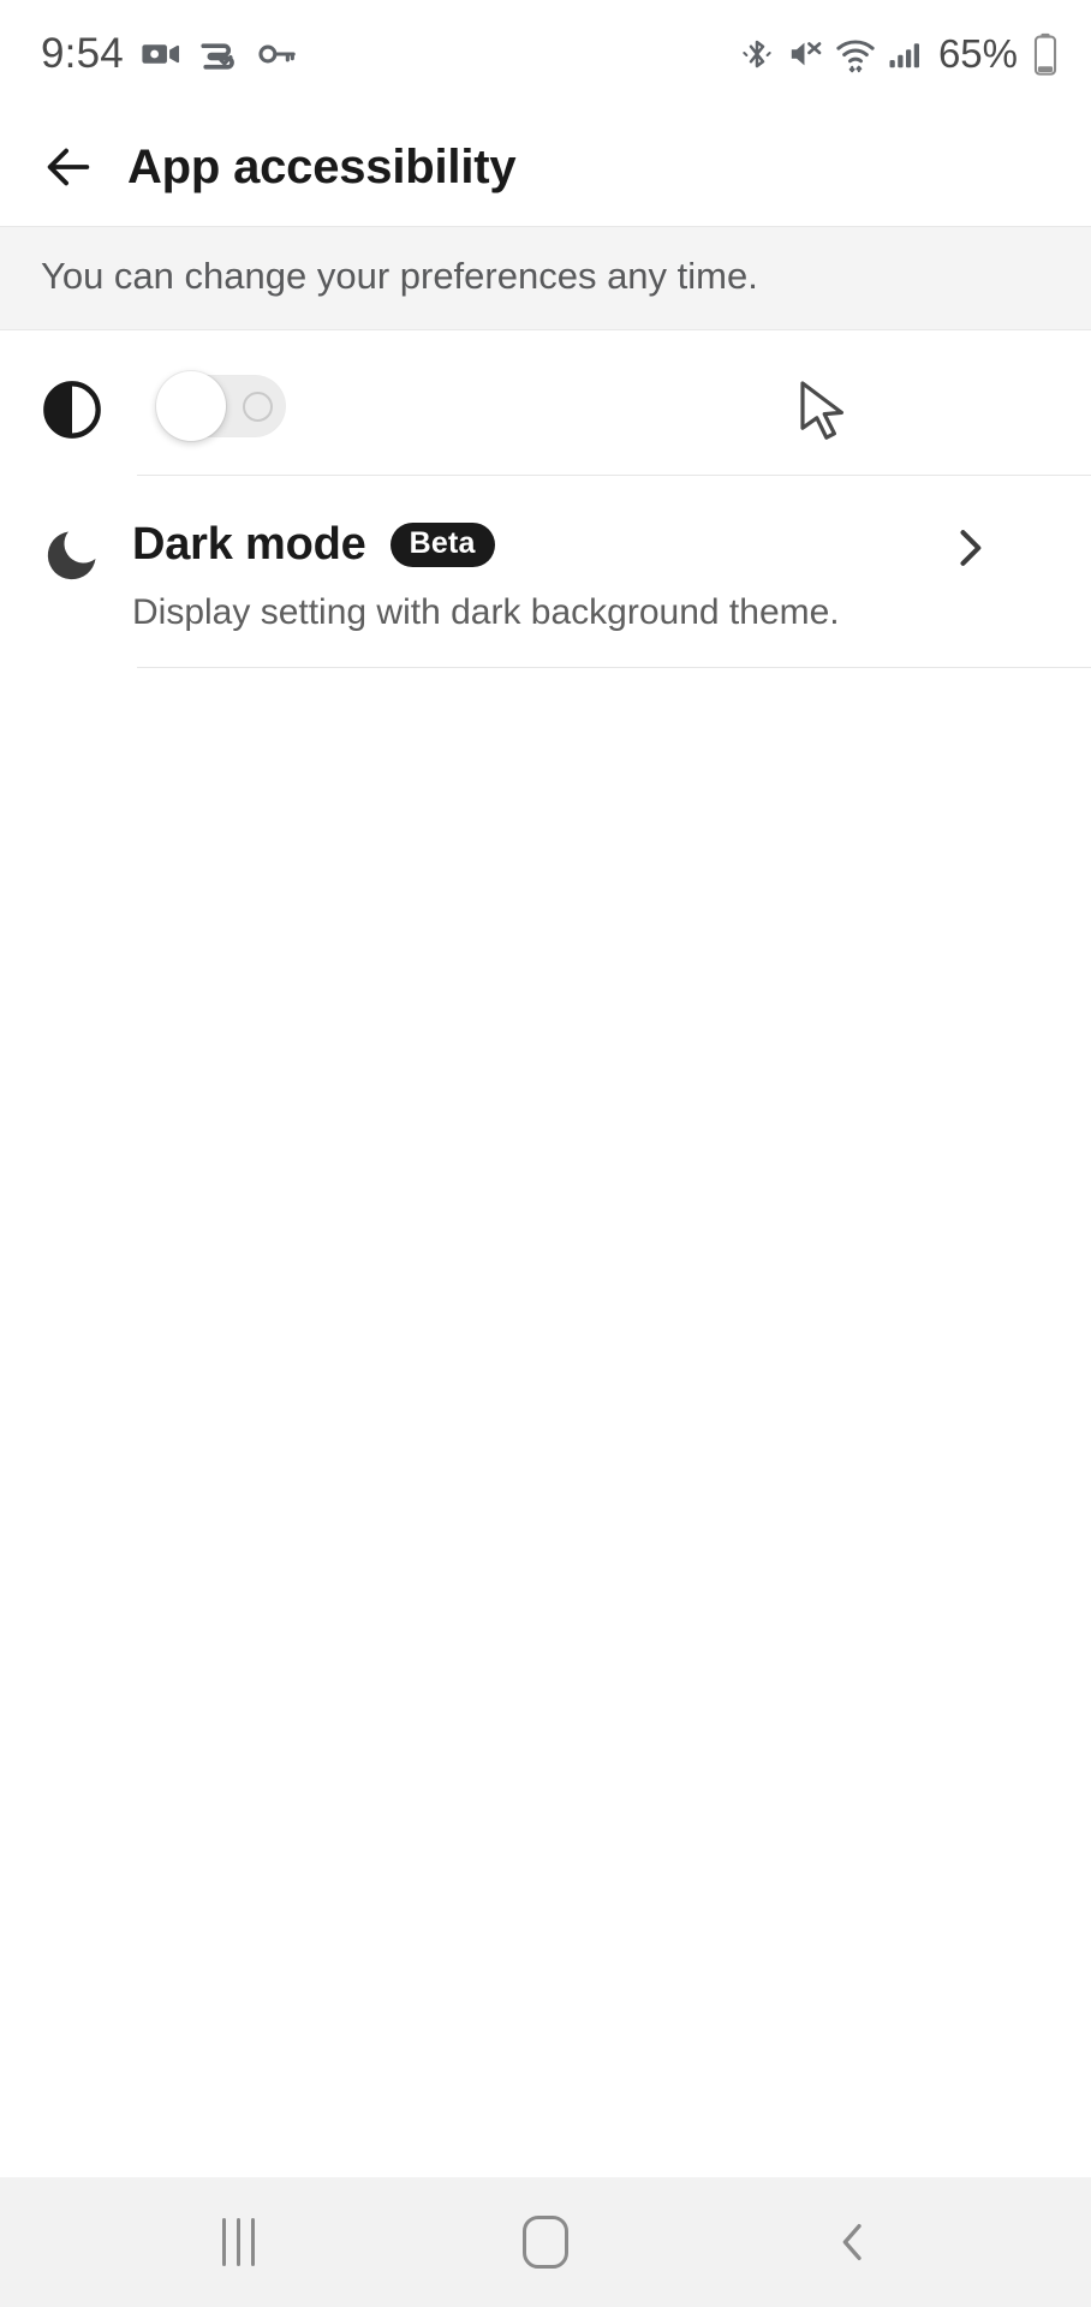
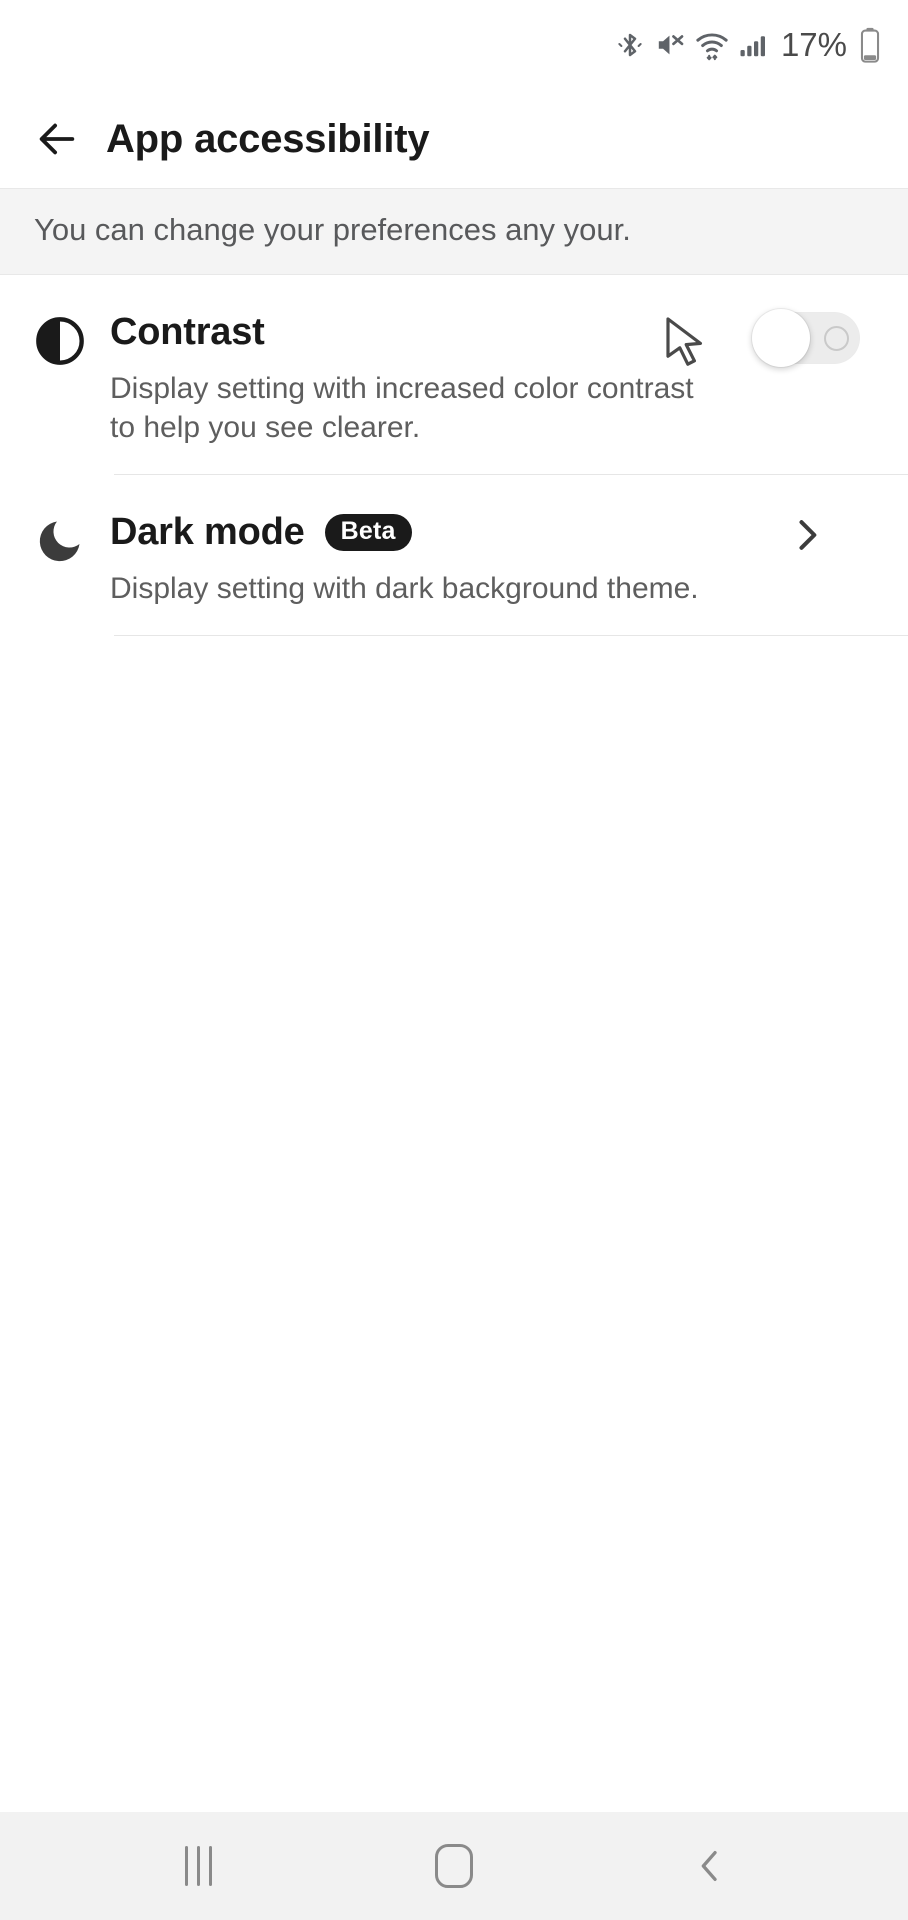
- 9:54
- 65%
+ 17%
  App accessibility
- You can change your preferences any time.
+ You can change your preferences any your.
+ Contrast
+ Display setting with increased color contrast to help you see clearer.
  Dark mode
  Beta
  Display setting with dark background theme.
